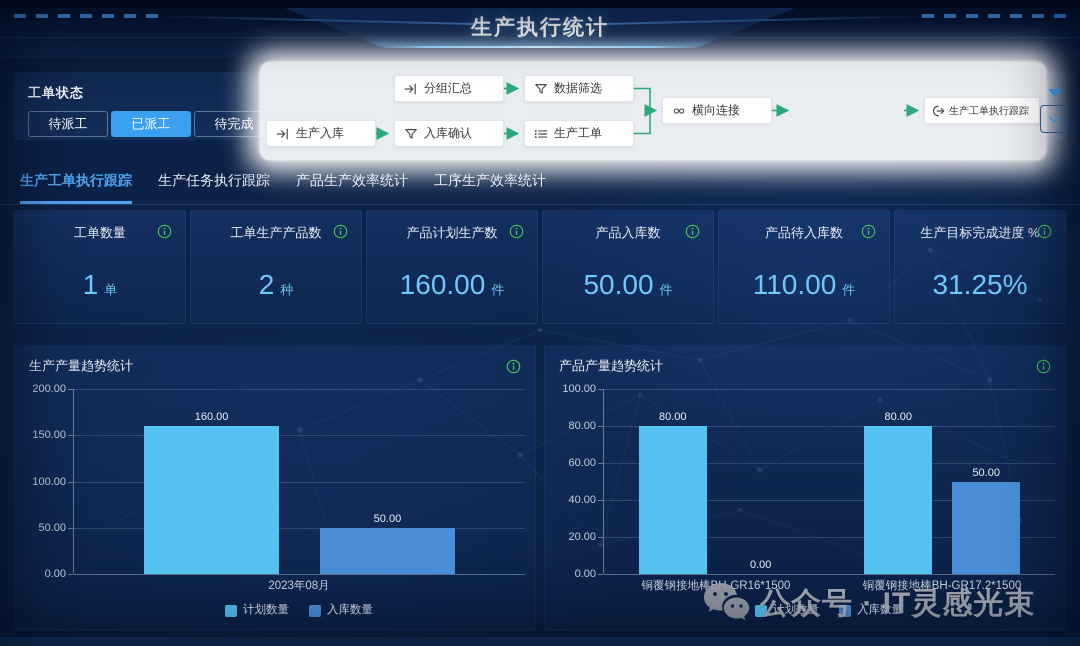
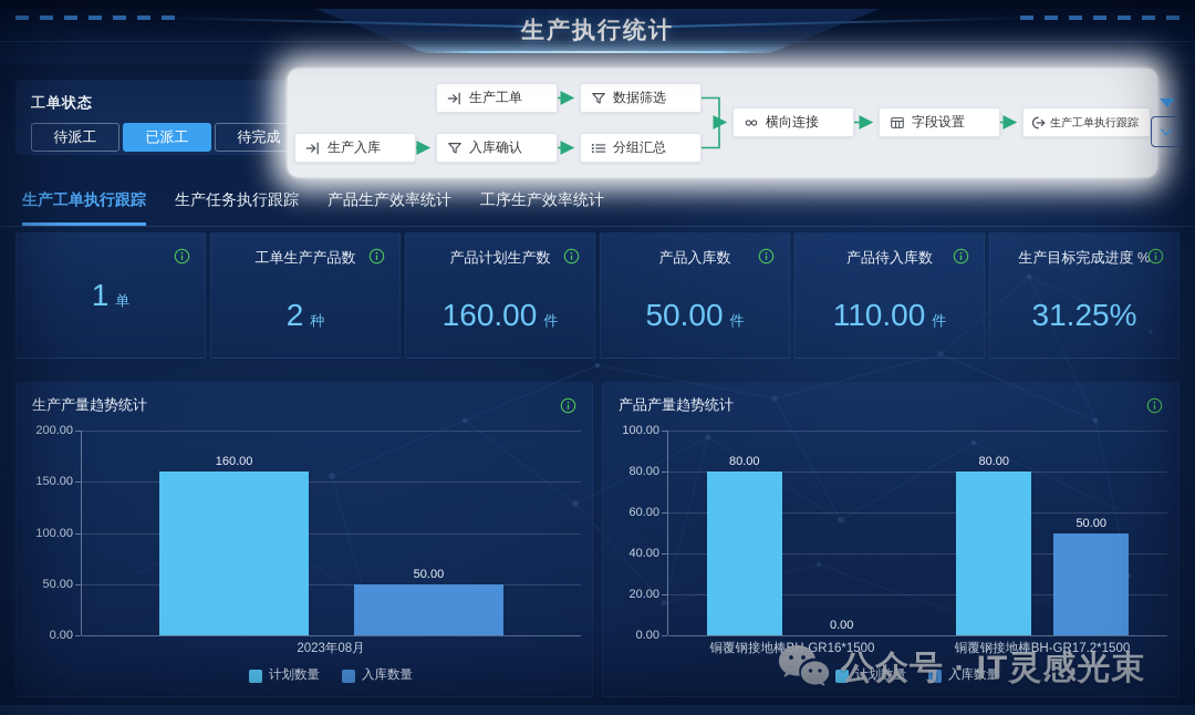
  生产执行统计
  工单状态
  待派工
  已派工
  待完成
- 分组汇总
+ 生产工单
  数据筛选
  生产入库
  入库确认
- 生产工单
+ 分组汇总
  横向连接
+ 字段设置
  生产工单执行跟踪
  生产工单执行跟踪
  生产任务执行跟踪
  产品生产效率统计
  工序生产效率统计
- 工单数量
  1 单
  工单生产产品数
  2 种
  产品计划生产数
  160.00 件
  产品入库数
  50.00 件
  产品待入库数
  110.00 件
  生产目标完成进度 %
  31.25%
  生产产量趋势统计
  0.00
  50.00
  100.00
  150.00
  200.00
  160.00
  50.00
  2023年08月
  计划数量
  入库数量
  产品产量趋势统计
  0.00
  20.00
  40.00
  60.00
  80.00
  100.00
  80.00
  0.00
  80.00
  50.00
  铜覆钢接地棒GR16*1500
  铜覆钢接地棒BH-GR17.2*1500
  计划数量
  入库数量
  公众号 · IT灵感光束
